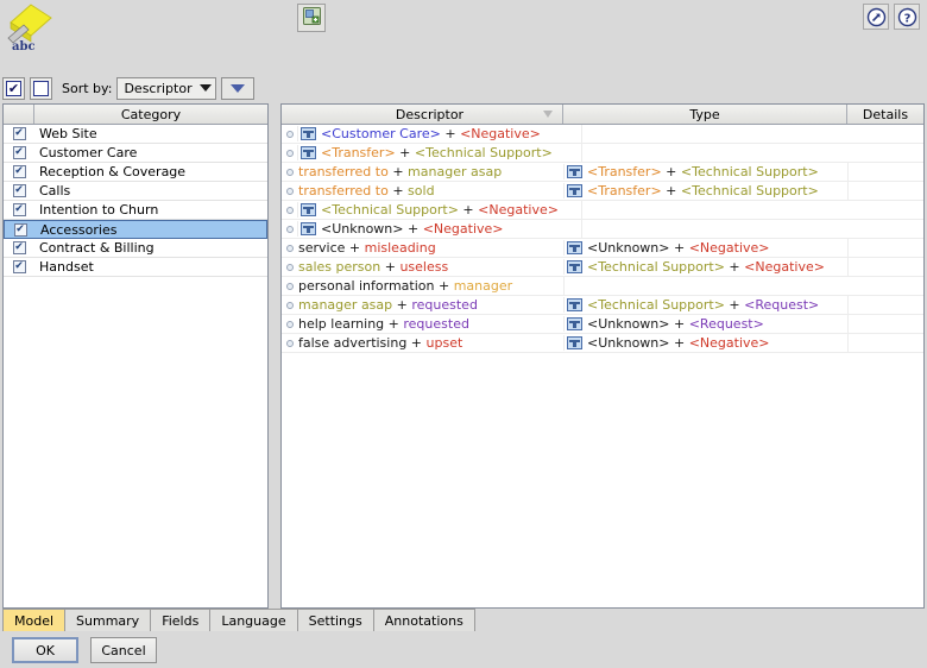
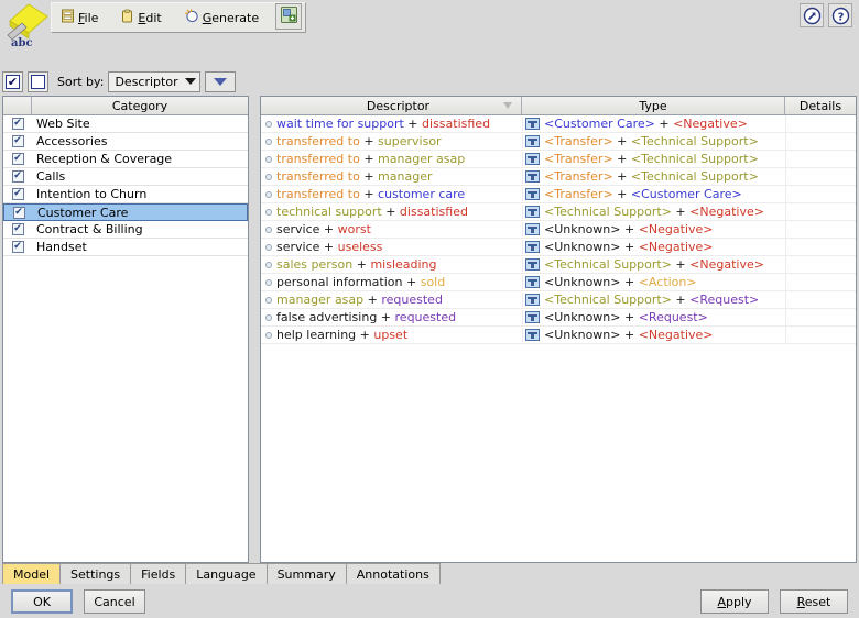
  abc
+ File
+ Edit
+ Generate
  ?
  ✔
  Sort by:
  Descriptor
  Category
  ✔
  Web Site
  ✔
- Customer Care
+ Accessories
  ✔
  Reception & Coverage
  ✔
  Calls
  ✔
  Intention to Churn
  ✔
- Accessories
+ Customer Care
  ✔
  Contract & Billing
  ✔
  Handset
  Descriptor
  Type
  Details
+ wait time for support + dissatisfied
  <Customer Care> + <Negative>
+ transferred to + supervisor
  <Transfer> + <Technical Support>
  transferred to + manager asap
  <Transfer> + <Technical Support>
- transferred to + sold
+ transferred to + manager
  <Transfer> + <Technical Support>
+ transferred to + customer care
+ <Transfer> + <Customer Care>
+ technical support + dissatisfied
  <Technical Support> + <Negative>
+ service + worst
  <Unknown> + <Negative>
- service + misleading
+ service + useless
  <Unknown> + <Negative>
- sales person + useless
+ sales person + misleading
  <Technical Support> + <Negative>
- personal information + manager
+ personal information + sold
+ <Unknown> + <Action>
  manager asap + requested
  <Technical Support> + <Request>
- help learning + requested
+ false advertising + requested
  <Unknown> + <Request>
- false advertising + upset
+ help learning + upset
  <Unknown> + <Negative>
  Model
- Summary
+ Settings
  Fields
  Language
- Settings
+ Summary
  Annotations
  OK
  Cancel
+ Apply
+ Reset
